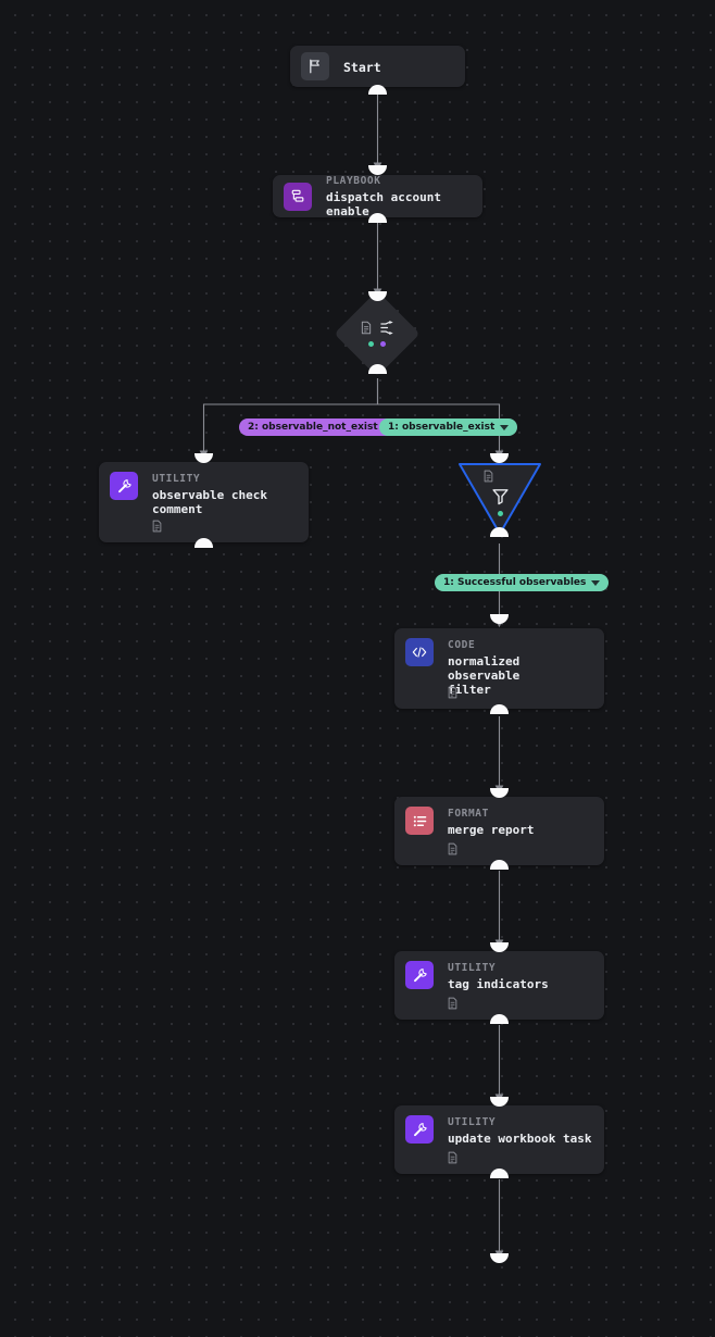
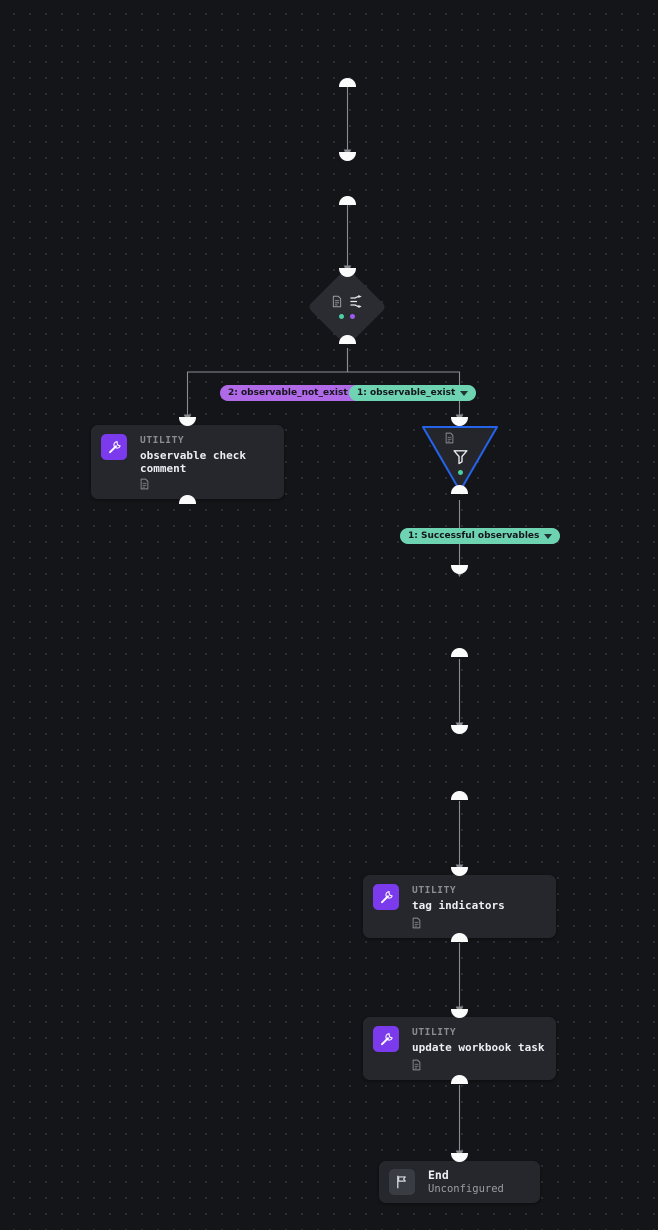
- Start
- PLAYBOOK
- dispatch account enable
  2: observable_not_exist
  1: observable_exist
  UTILITY
  observable check
  comment
  1: Successful observables
- CODE
- normalized observable
- filter
- FORMAT
- merge report
  UTILITY
  tag indicators
  UTILITY
  update workbook task
+ End
+ Unconfigured
